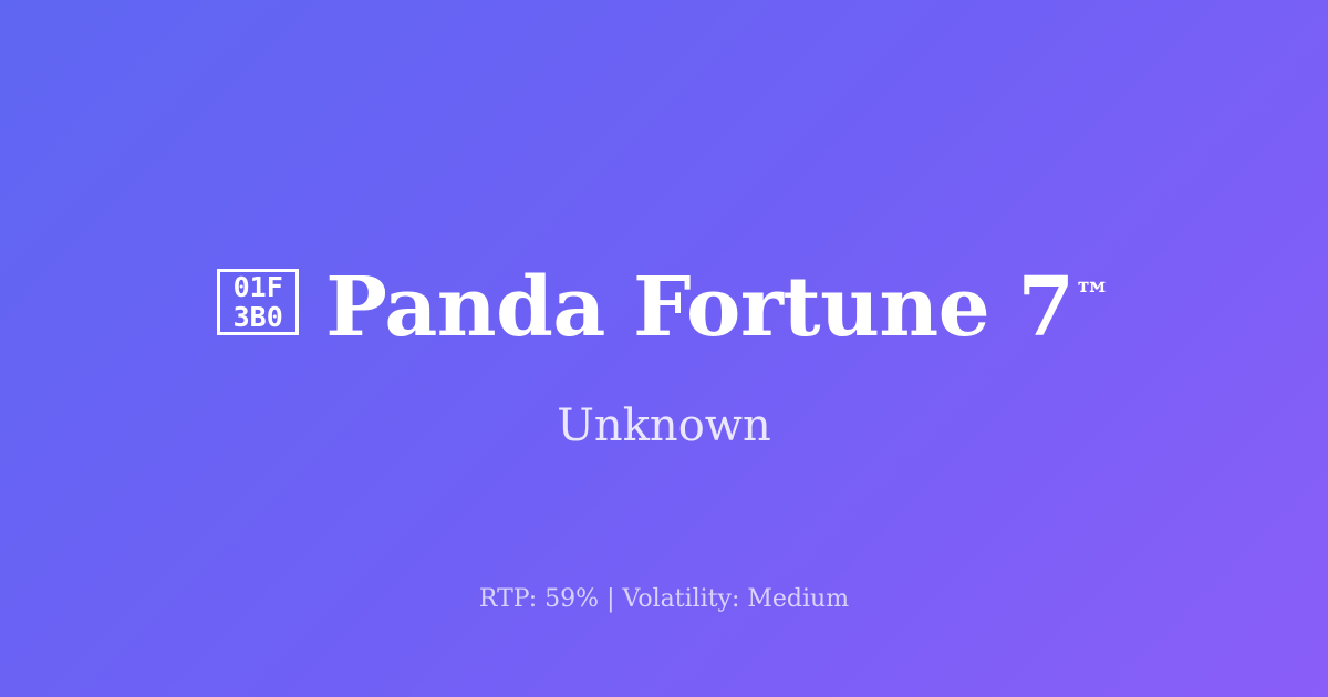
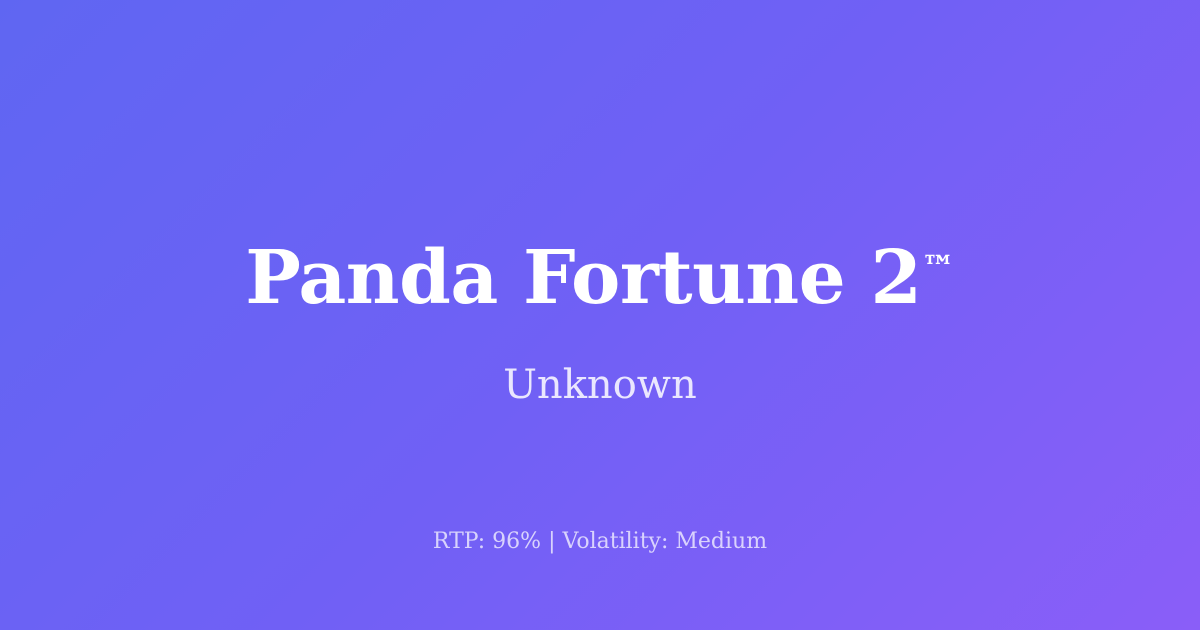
- 01F
- 3B0
- Panda Fortune 7™
+ Panda Fortune 2™
  Unknown
- RTP: 59% | Volatility: Medium
+ RTP: 96% | Volatility: Medium
